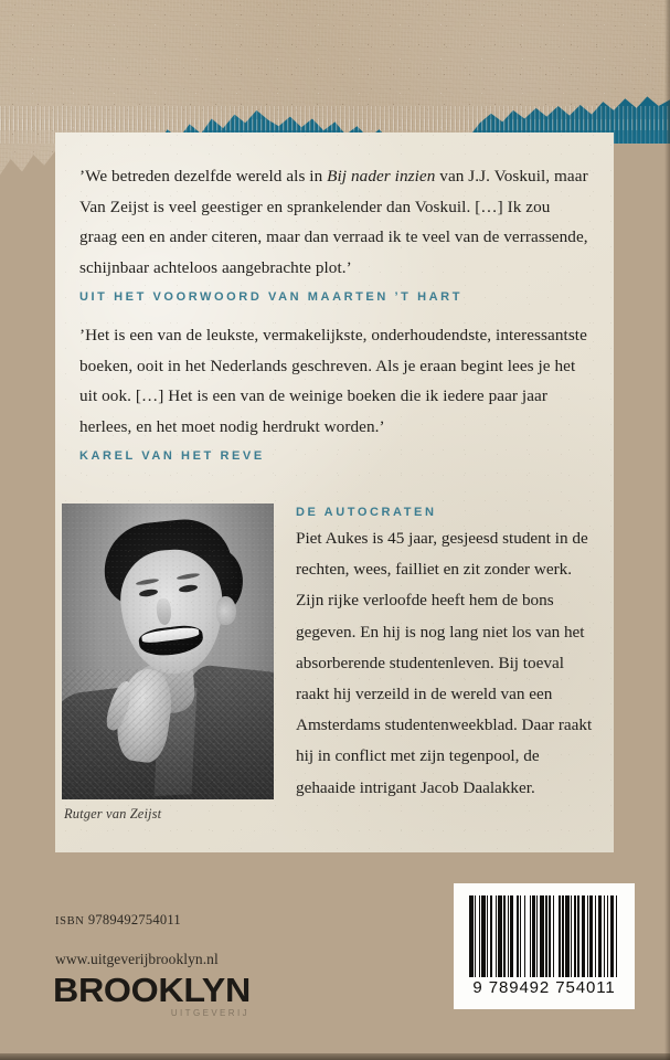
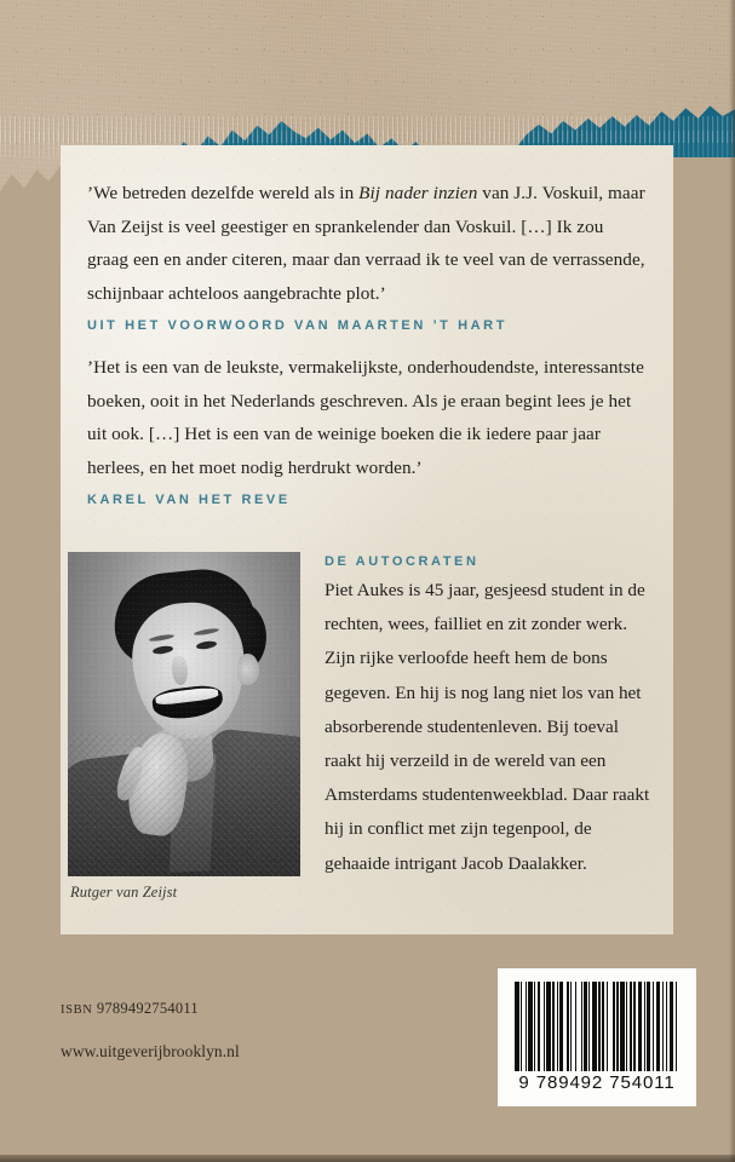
  ’We betreden dezelfde wereld als in Bij nader inzien van J.J. Voskuil, maar Van Zeijst is veel geestiger en sprankelender dan Voskuil. […] Ik zou graag een en ander citeren, maar dan verraad ik te veel van de verrassende, schijnbaar achteloos aangebrachte plot.’
  UIT HET VOORWOORD VAN MAARTEN ’T HART
  ’Het is een van de leukste, vermakelijkste, onderhoudendste, interessantste boeken, ooit in het Nederlands geschreven. Als je eraan begint lees je het uit ook. […] Het is een van de weinige boeken die ik iedere paar jaar herlees, en het moet nodig herdrukt worden.’
  KAREL VAN HET REVE
  Rutger van Zeijst
  DE AUTOCRATEN
  Piet Aukes is 45 jaar, gesjeesd student in de rechten, wees, failliet en zit zonder werk. Zijn rijke verloofde heeft hem de bons gegeven. En hij is nog lang niet los van het absorberende studentenleven. Bij toeval raakt hij verzeild in de wereld van een Amsterdams studentenweekblad. Daar raakt hij in conflict met zijn tegenpool, de gehaaide intrigant Jacob Daalakker.
  ISBN 9789492754011
  www.uitgeverijbrooklyn.nl
- BROOKLYN
- UITGEVERIJ
  9 789492 754011
